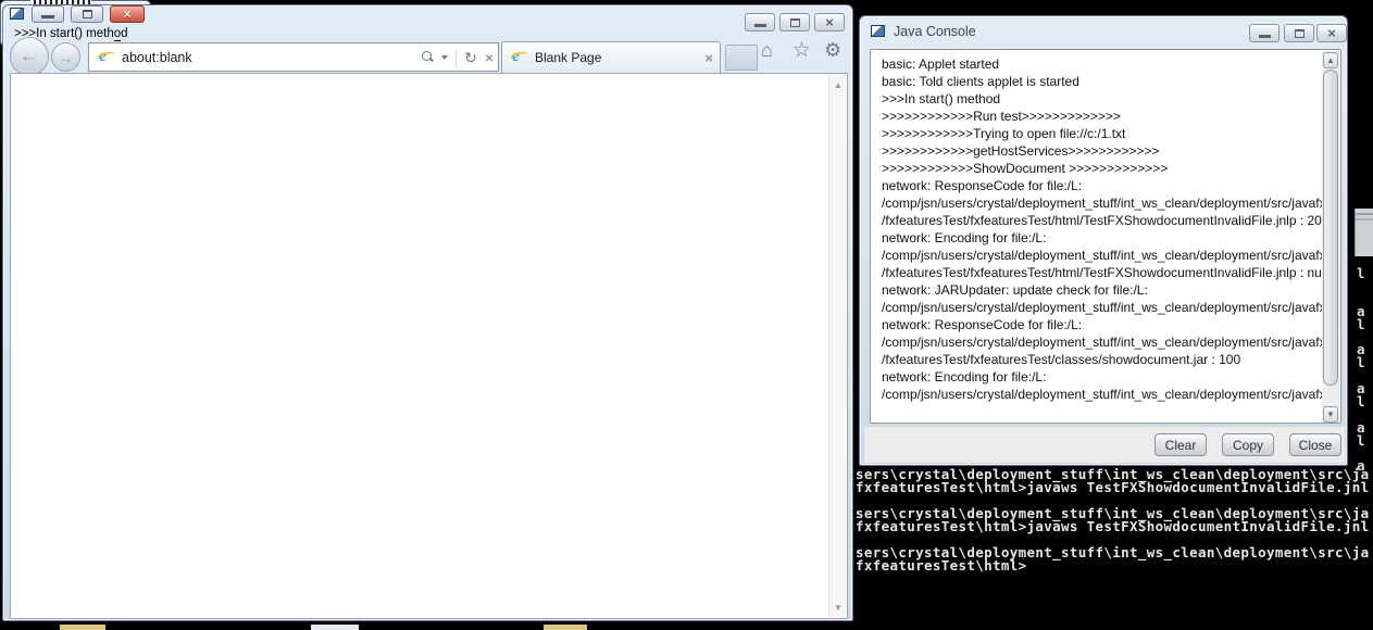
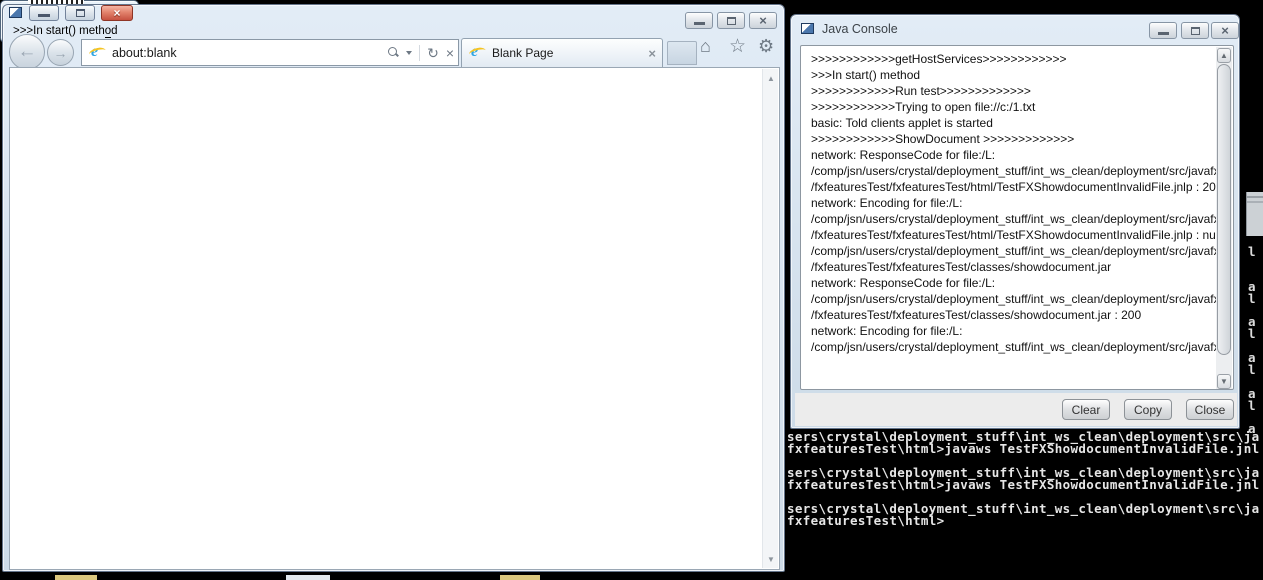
  l
  a
  l
  a
  l
  a
  l
  a
  l
  a
  sers\crystal\deployment_stuff\int_ws_clean\deployment\src\ja
  fxfeaturesTest\html>javaws TestFXShowdocumentInvalidFile.jnl
  sers\crystal\deployment_stuff\int_ws_clean\deployment\src\ja
  fxfeaturesTest\html>javaws TestFXShowdocumentInvalidFile.jnl
  sers\crystal\deployment_stuff\int_ws_clean\deployment\src\ja
  fxfeaturesTest\html>
  ×
  ←
  →
  e
  about:blank
  ↻
  ×
  e
  Blank Page
  ×
  ⌂
  ☆
  ⚙
  ▲
  ▼
  ×
  >>>In start() method
  Java Console
  ×
- basic: Applet started
- basic: Told clients applet is started
+ >>>>>>>>>>>>getHostServices>>>>>>>>>>>>
  >>>In start() method
  >>>>>>>>>>>>Run test>>>>>>>>>>>>>
  >>>>>>>>>>>>Trying to open file://c:/1.txt
- >>>>>>>>>>>>getHostServices>>>>>>>>>>>>
+ basic: Told clients applet is started
  >>>>>>>>>>>>ShowDocument >>>>>>>>>>>>>
  network: ResponseCode for file:/L:
  /comp/jsn/users/crystal/deployment_stuff/int_ws_clean/deployment/src/javaf
  /fxfeaturesTest/fxfeaturesTest/html/TestFXShowdocumentInvalidFile.jnlp : 20
  network: Encoding for file:/L:
  /comp/jsn/users/crystal/deployment_stuff/int_ws_clean/deployment/src/javaf
  /fxfeaturesTest/fxfeaturesTest/html/TestFXShowdocumentInvalidFile.jnlp : nu
- network: JARUpdater: update check for file:/L:
  /comp/jsn/users/crystal/deployment_stuff/int_ws_clean/deployment/src/javaf
+ /fxfeaturesTest/fxfeaturesTest/classes/showdocument.jar
  network: ResponseCode for file:/L:
  /comp/jsn/users/crystal/deployment_stuff/int_ws_clean/deployment/src/javaf
- /fxfeaturesTest/fxfeaturesTest/classes/showdocument.jar : 100
+ /fxfeaturesTest/fxfeaturesTest/classes/showdocument.jar : 200
  network: Encoding for file:/L:
  /comp/jsn/users/crystal/deployment_stuff/int_ws_clean/deployment/src/javaf
  ▲
  ▼
  Clear
  Copy
  Close
